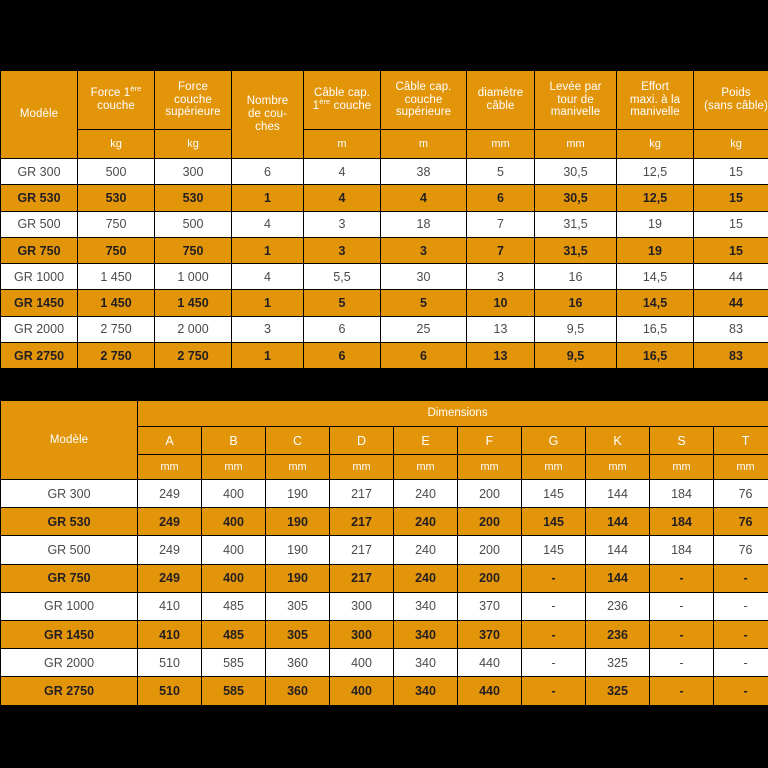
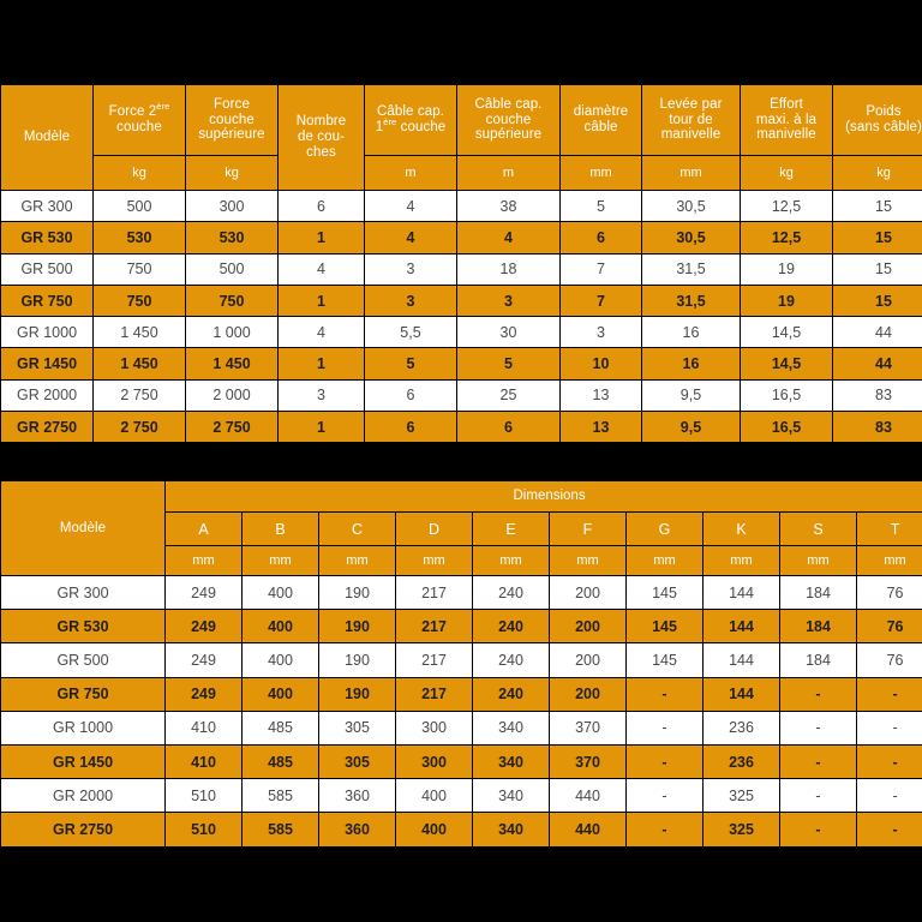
- Modèle	Force 1ère couche	Force couche supérieure	Nombre de cou- ches	Câble cap. 1ère couche	Câble cap. couche supérieure	diamètre câble	Levée par tour de manivelle	Effort maxi. à la manivelle	Poids (sans câble)
+ Modèle	Force 2ère couche	Force couche supérieure	Nombre de cou- ches	Câble cap. 1ère couche	Câble cap. couche supérieure	diamètre câble	Levée par tour de manivelle	Effort maxi. à la manivelle	Poids (sans câble)
  kg	kg	m	m	mm	mm	kg	kg
  GR 300	500	300	6	4	38	5	30,5	12,5	15
  GR 530	530	530	1	4	4	6	30,5	12,5	15
  GR 500	750	500	4	3	18	7	31,5	19	15
  GR 750	750	750	1	3	3	7	31,5	19	15
  GR 1000	1 450	1 000	4	5,5	30	3	16	14,5	44
  GR 1450	1 450	1 450	1	5	5	10	16	14,5	44
  GR 2000	2 750	2 000	3	6	25	13	9,5	16,5	83
  GR 2750	2 750	2 750	1	6	6	13	9,5	16,5	83
  Modèle	Dimensions
  A	B	C	D	E	F	G	K	S	T
  mm	mm	mm	mm	mm	mm	mm	mm	mm	mm
  GR 300	249	400	190	217	240	200	145	144	184	76
  GR 530	249	400	190	217	240	200	145	144	184	76
  GR 500	249	400	190	217	240	200	145	144	184	76
  GR 750	249	400	190	217	240	200	-	144	-	-
  GR 1000	410	485	305	300	340	370	-	236	-	-
  GR 1450	410	485	305	300	340	370	-	236	-	-
  GR 2000	510	585	360	400	340	440	-	325	-	-
  GR 2750	510	585	360	400	340	440	-	325	-	-
